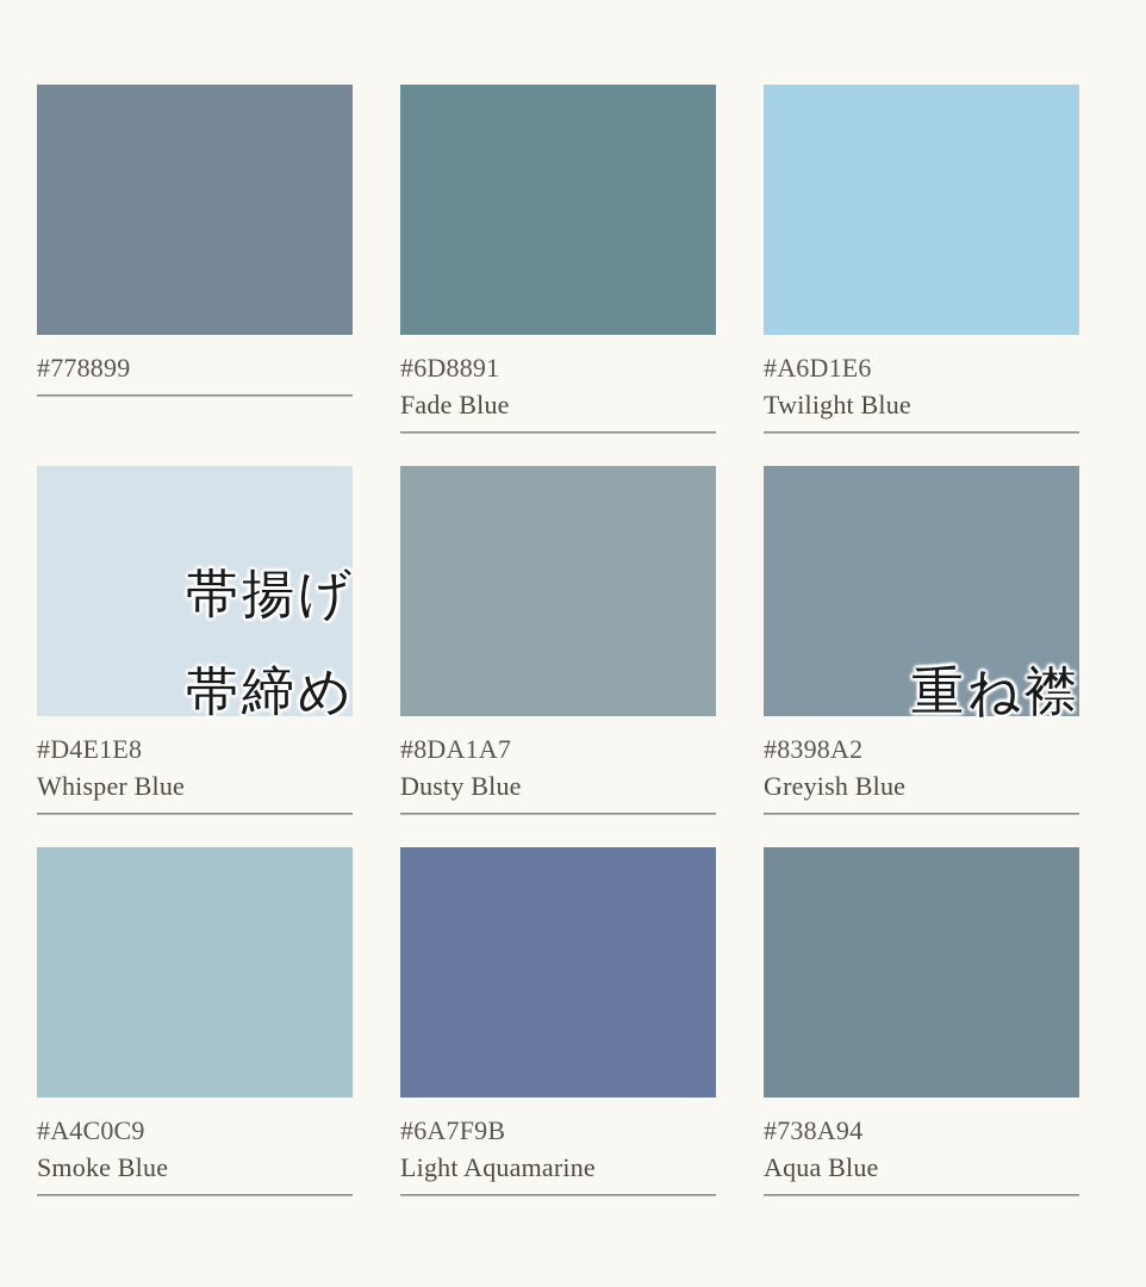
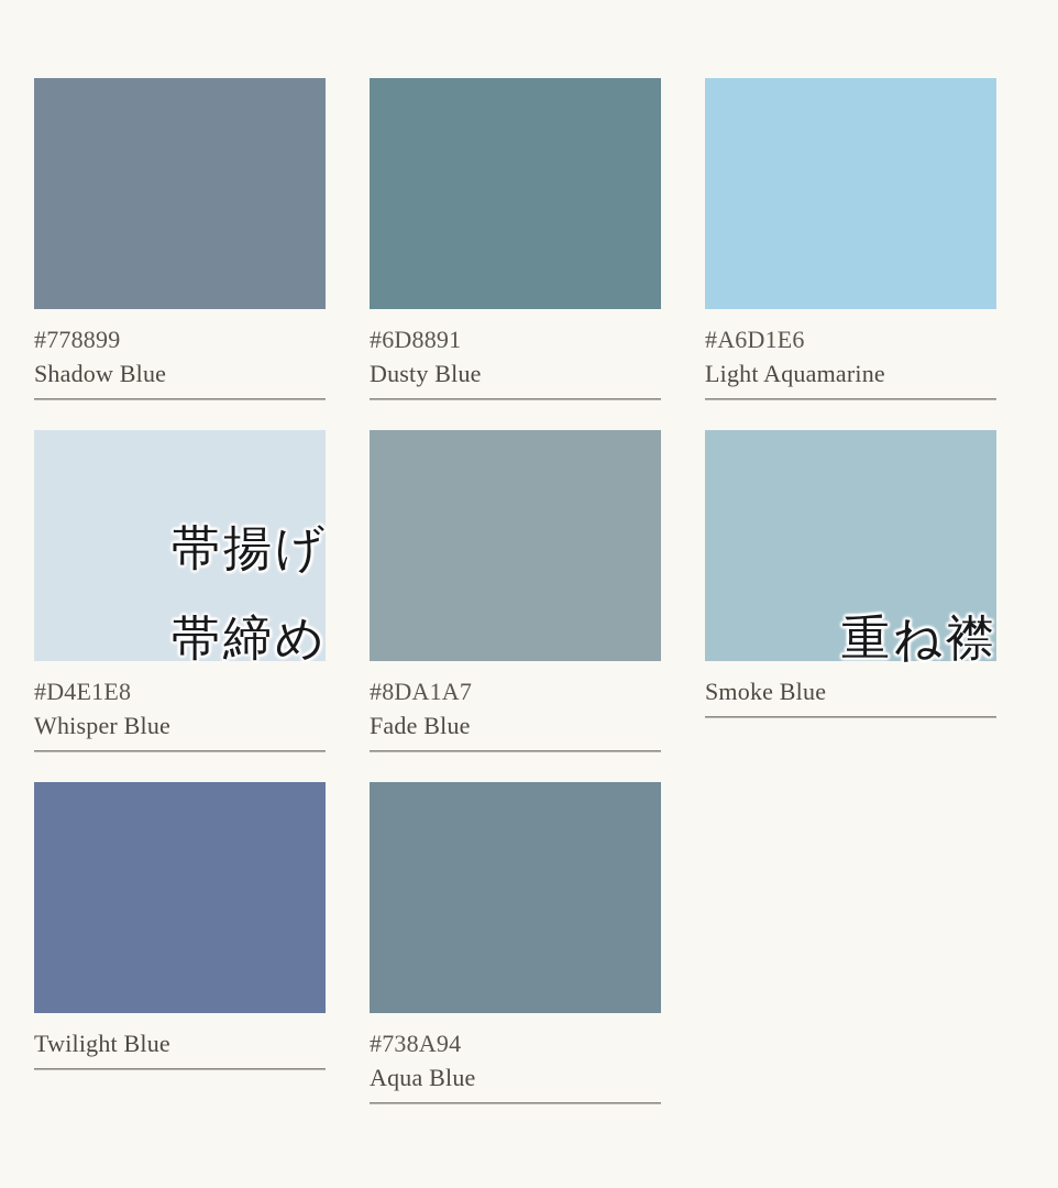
  #778899
+ Shadow Blue
  #6D8891
- Fade Blue
+ Dusty Blue
  #A6D1E6
- Twilight Blue
+ Light Aquamarine
  #D4E1E8
  Whisper Blue
  #8DA1A7
- Dusty Blue
+ Fade Blue
- #8398A2
- Greyish Blue
- #A4C0C9
  Smoke Blue
- #6A7F9B
- Light Aquamarine
+ Twilight Blue
  #738A94
  Aqua Blue
  帯揚げ
  帯締め
  重ね襟
